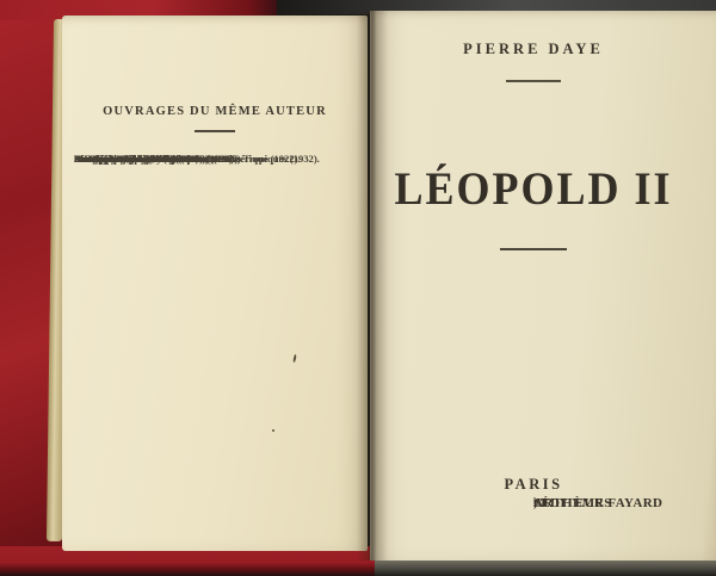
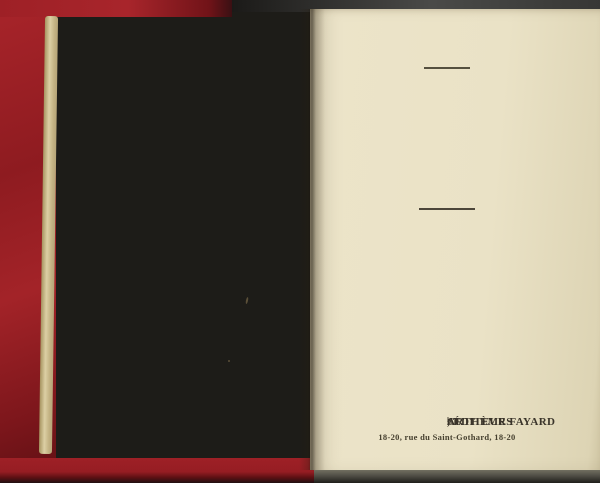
- OUVRAGES DU MÊME AUTEUR
- Avec les Vainqueurs de Tabora (1918).
- Sam ou le Voyage dans l'optimiste Amérique (1922).
- L'Empire colonial belge (1923).
- Le Maroc s'éveille... (1924).
- En Espagne, sous la Dictature (1925).
- Moscou dans le souffle d'Asie (1926).
- La Belgique et la Mer (1926).
- La Chine est un pays charmant (1927).
- Le Japon et son Destin (1928).
- Blancs (1928).
- Congo et Angola (1929).
- La Clef anglaise (1931).
- Beaux jours du Pacifique (1931).
- Daïnah la Métisse, et autres contes des Tropiques (1932).
- L'Europe en Morceaux (1932)
- PIERRE DAYE
- LÉOPOLD II
- PARIS
  ARTHÈME FAYARD
  ET
  C
  ie
  , ÉDITEURS
+ 18-20, rue du Saint-Gothard, 18-20
